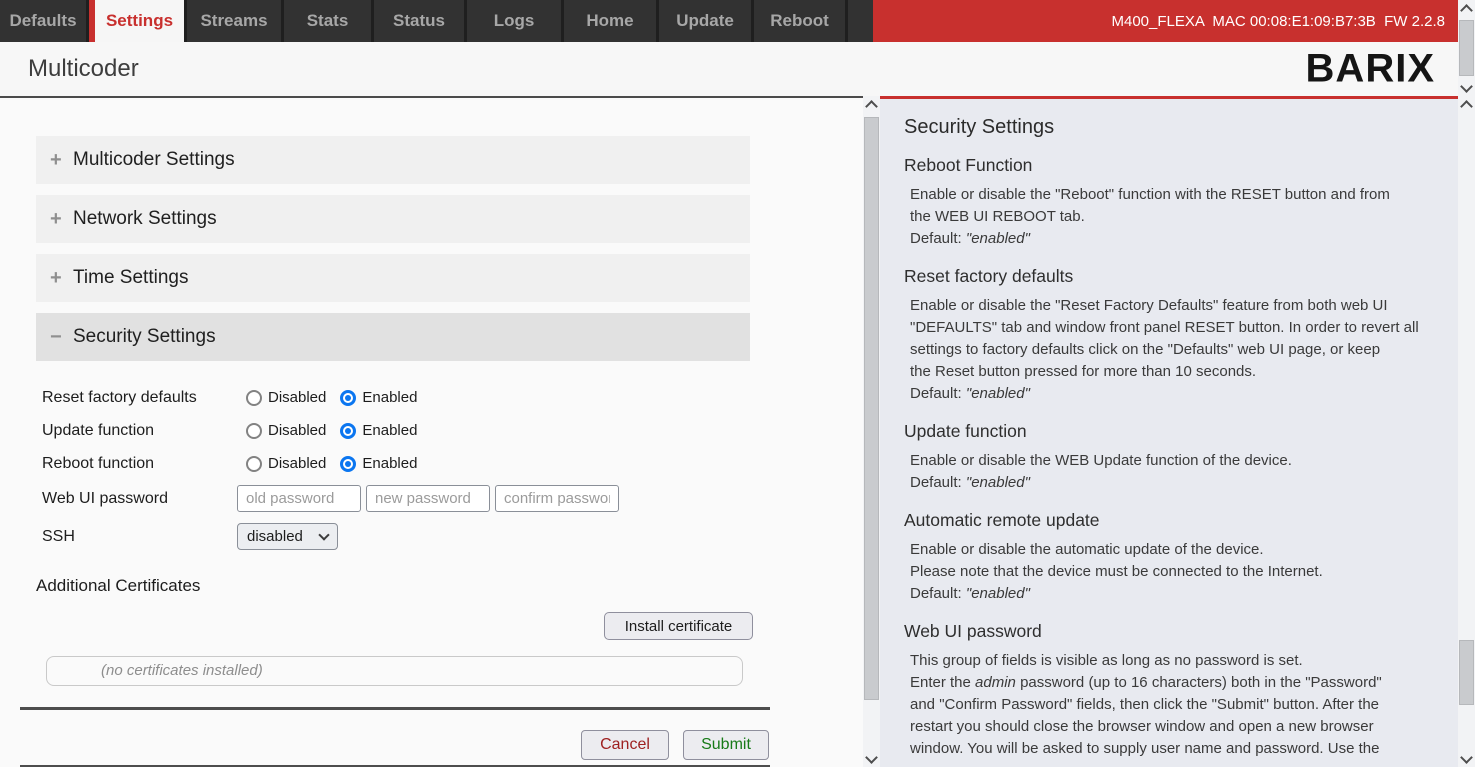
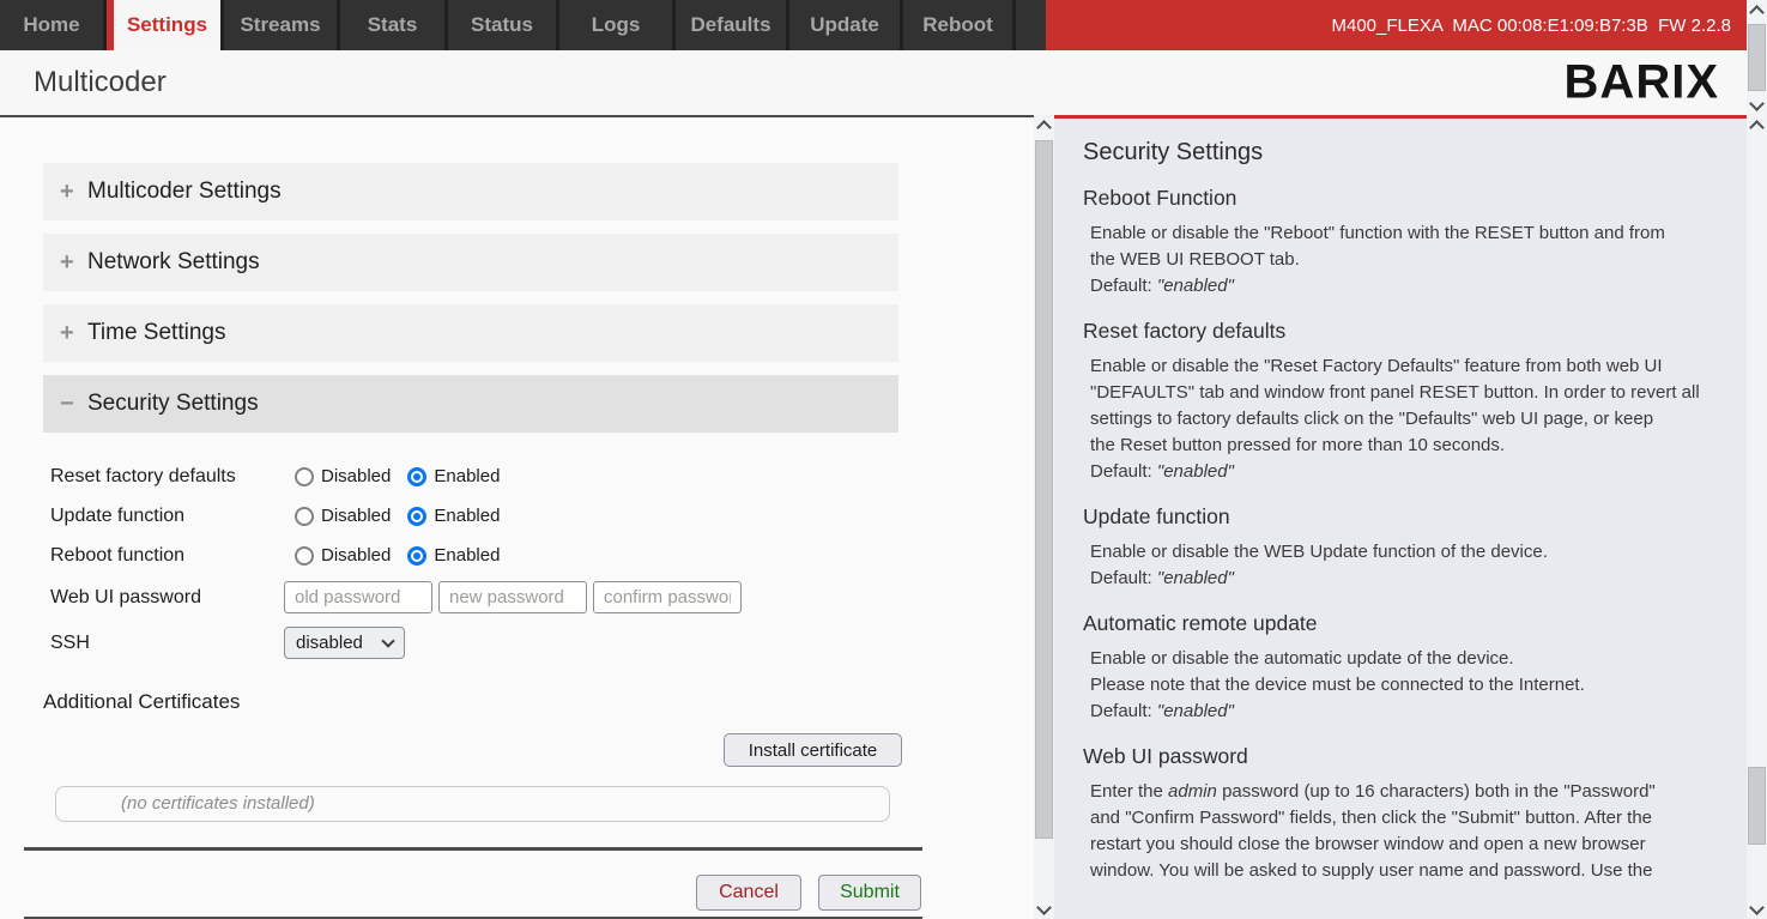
- Defaults
+ Home
  Settings
  Streams
  Stats
  Status
  Logs
- Home
+ Defaults
  Update
  Reboot
  M400_FLEXA MAC 00:08:E1:09:B7:3B FW 2.2.8
  Multicoder
  BARIX
  Web UI password
  old password
  new password
  confirm passwo
  SSH
  disabled
  Additional Certificates
  Install certificate
  (no certificates installed)
  Cancel
  Submit
  +
  Multicoder Settings
  +
  Network Settings
  +
  Time Settings
  −
  Security Settings
  Reset factory defaults
  Disabled
  Enabled
  Update function
  Disabled
  Enabled
  Reboot function
  Disabled
  Enabled
  Security Settings
  Reboot Function
  Enable or disable the "Reboot" function with the RESET button and from
  the WEB UI REBOOT tab.
  Default: "enabled"
  Reset factory defaults
  Enable or disable the "Reset Factory Defaults" feature from both web UI
  "DEFAULTS" tab and window front panel RESET button. In order to revert all
  settings to factory defaults click on the "Defaults" web UI page, or keep
  the Reset button pressed for more than 10 seconds.
  Default: "enabled"
  Update function
  Enable or disable the WEB Update function of the device.
  Default: "enabled"
  Automatic remote update
  Enable or disable the automatic update of the device.
  Please note that the device must be connected to the Internet.
  Default: "enabled"
  Web UI password
- This group of fields is visible as long as no password is set.
  Enter the admin password (up to 16 characters) both in the "Password"
  and "Confirm Password" fields, then click the "Submit" button. After the
  restart you should close the browser window and open a new browser
  window. You will be asked to supply user name and password. Use the
